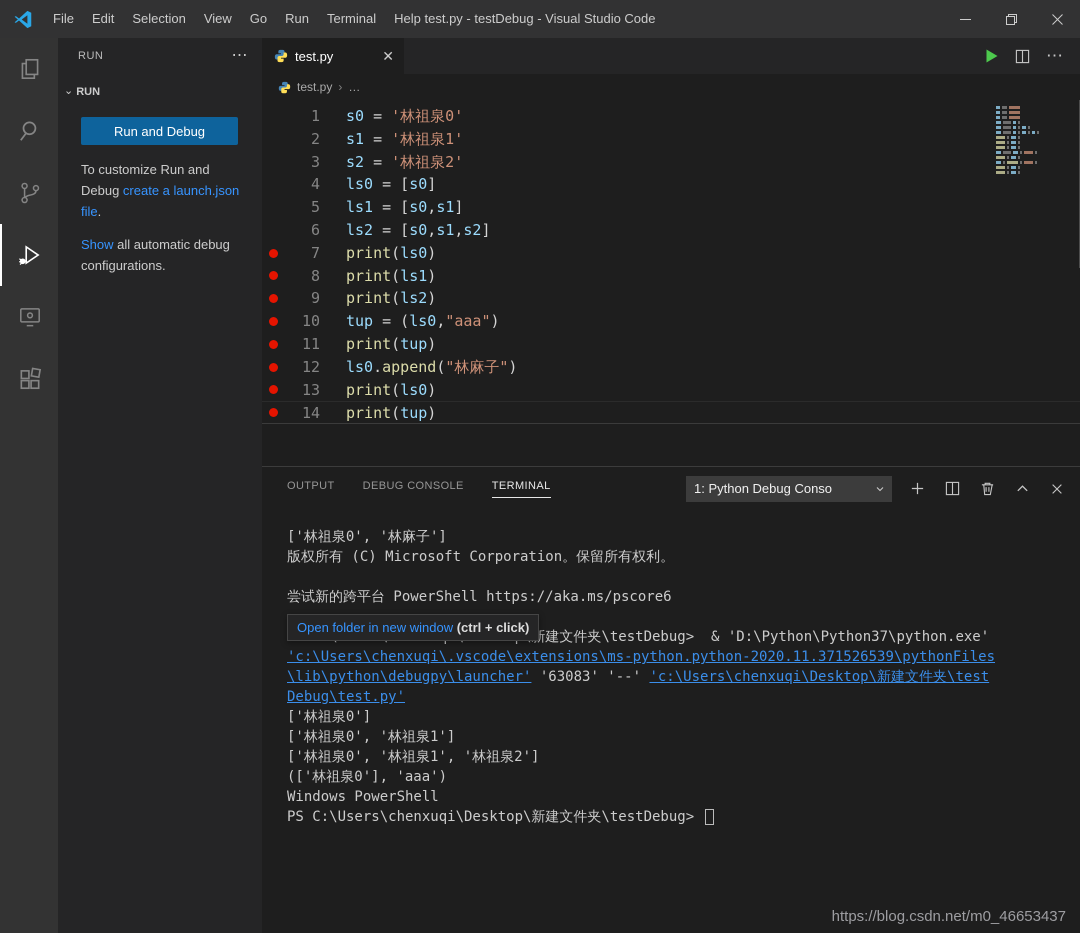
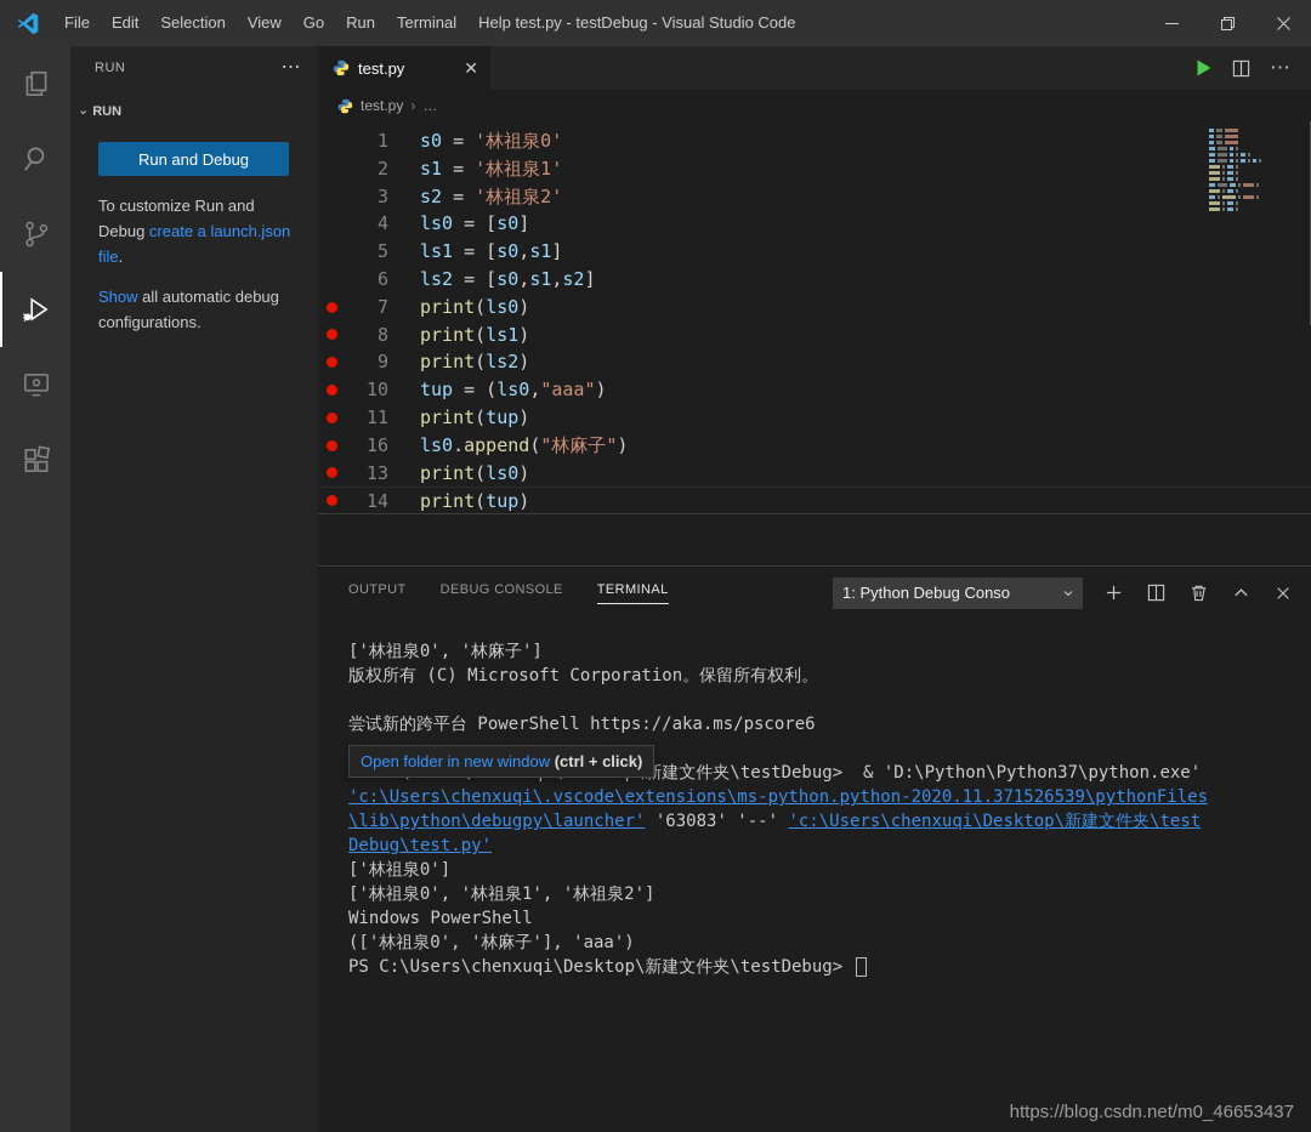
  File
  Edit
  Selection
  View
  Go
  Run
  Terminal
  Help
  test.py - testDebug - Visual Studio Code
  RUN
  ⋯
  ⌄
  RUN
  Run and Debug
  To customize Run and Debug create a launch.json file.
  Show all automatic debug configurations.
  test.py
  ✕
  ⋯
  test.py
  ›
  …
  1
  s0 = '林祖泉0'
  2
  s1 = '林祖泉1'
  3
  s2 = '林祖泉2'
  4
  ls0 = [s0]
  5
  ls1 = [s0,s1]
  6
  ls2 = [s0,s1,s2]
  7
  print(ls0)
  8
  print(ls1)
  9
  print(ls2)
  10
  tup = (ls0,"aaa")
  11
  print(tup)
- 12
+ 16
  ls0.append("林麻子")
  13
  print(ls0)
  14
  print(tup)
  OUTPUT
  DEBUG CONSOLE
  TERMINAL
  1: Python Debug Conso
  ['林祖泉0', '林麻子']
  版权所有 (C) Microsoft Corporation。保留所有权利。
  尝试新的跨平台 PowerShell https://aka.ms/pscore6
  'c:\Users\chenxuqi\.vscode\extensions\ms-python.python-2020.11.371526539\pythonFiles
  \lib\python\debugpy\launcher' '63083' '--' 'c:\Users\chenxuqi\Desktop\新建文件夹\test
  Debug\test.py'
  ['林祖泉0']
- ['林祖泉0', '林祖泉1']
  ['林祖泉0', '林祖泉1', '林祖泉2']
- (['林祖泉0'], 'aaa')
  Windows PowerShell
+ (['林祖泉0', '林麻子'], 'aaa')
  PS C:\Users\chenxuqi\Desktop\新建文件夹\testDebug>
  Open folder in new window (ctrl + click)
  https://blog.csdn.net/m0_46653437
